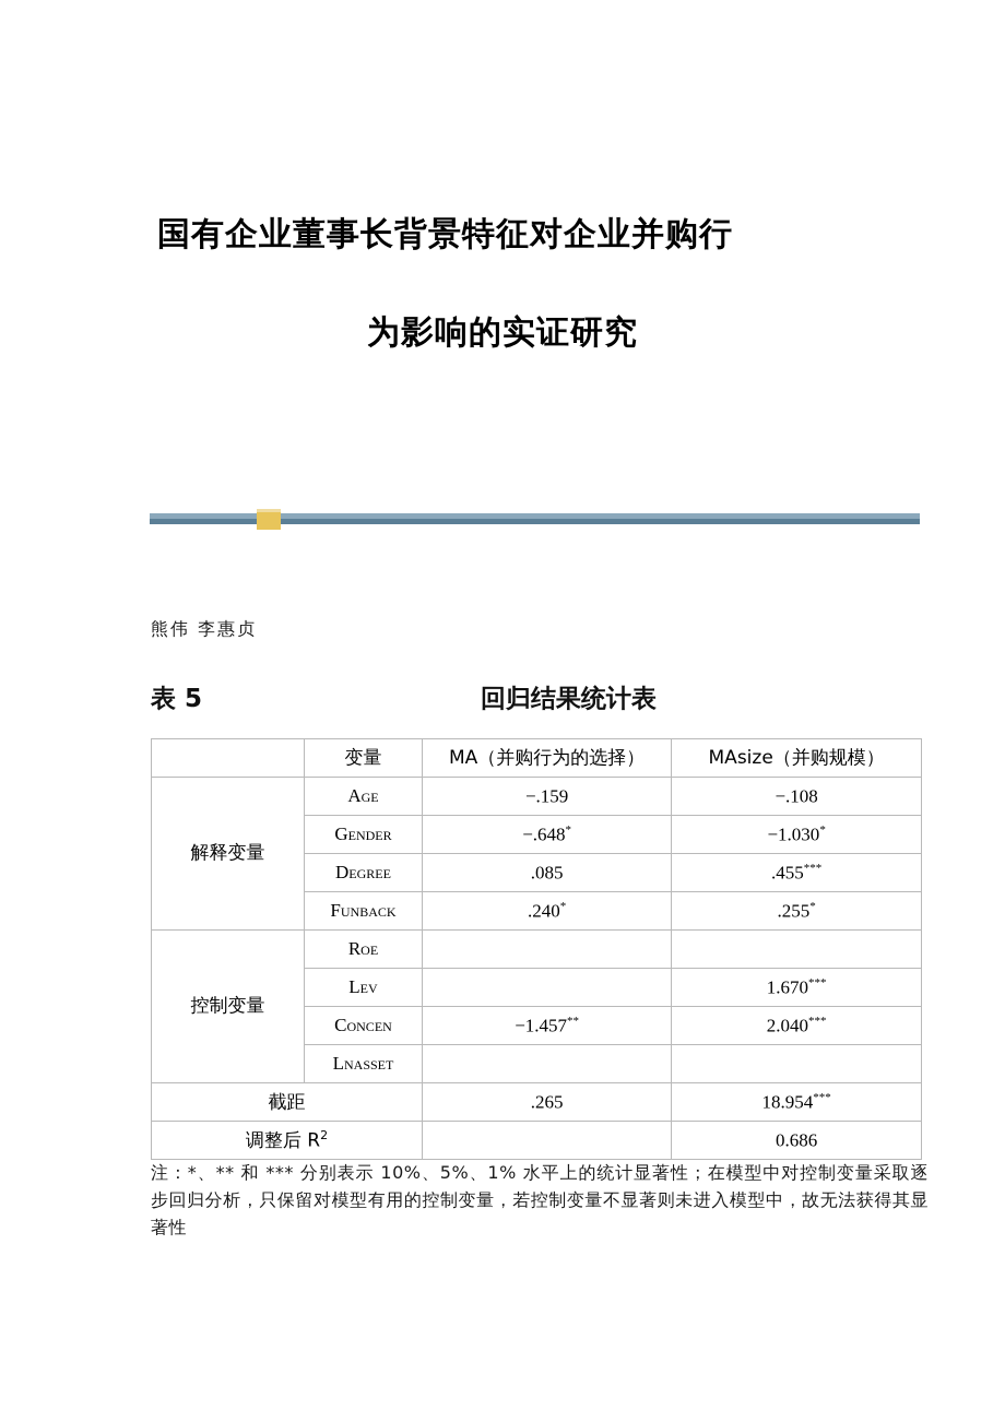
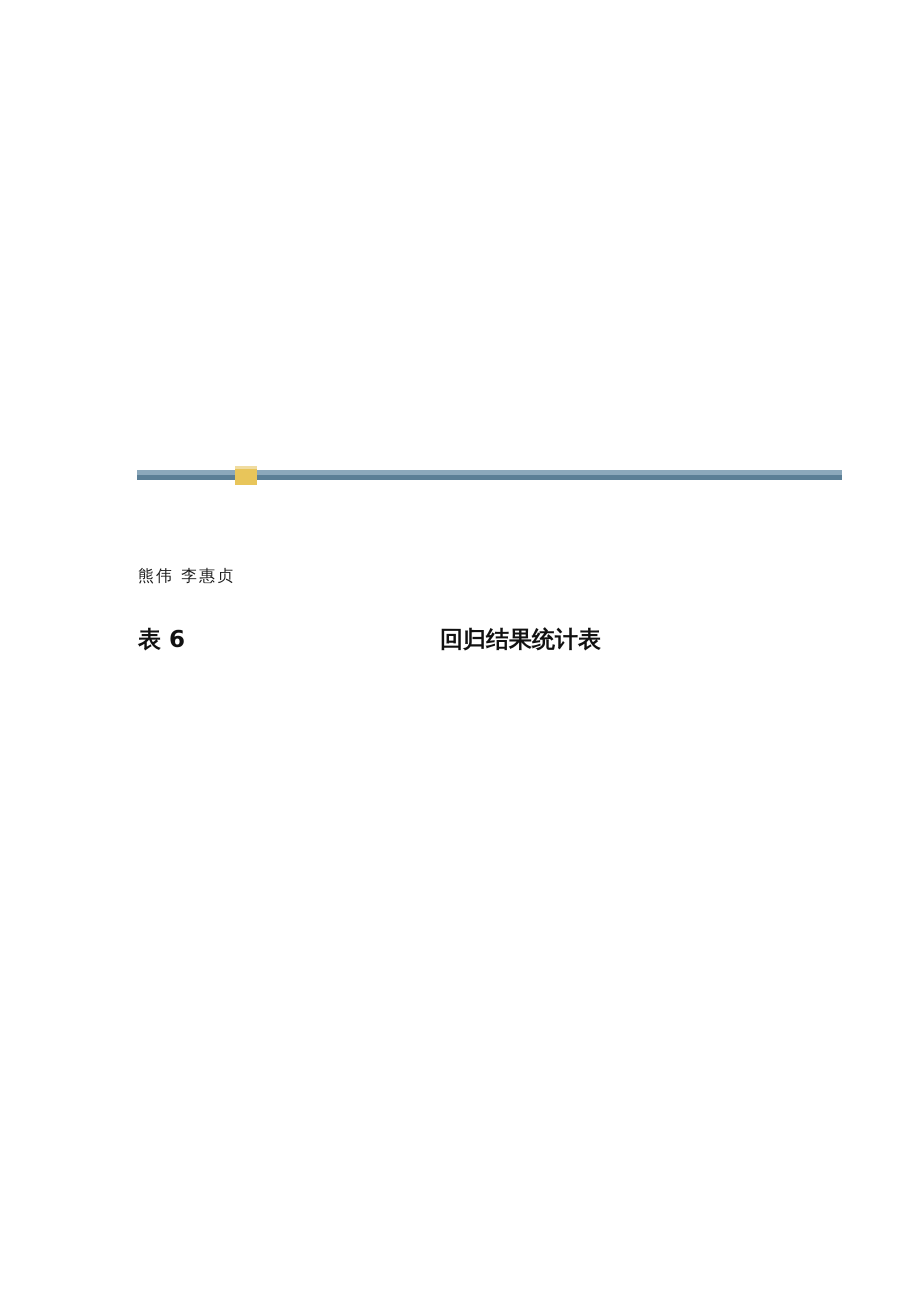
- 国有企业董事长背景特征对企业并购行
- 为影响的实证研究
  熊伟 李惠贞
- 表 5
+ 表 6
  回归结果统计表
- 	变量	MA（并购行为的选择）	MAsize（并购规模）
- 解释变量	Age	−.159	−.108
- Gender	−.648*	−1.030*
- Degree	.085	.455***
- Funback	.240*	.255*
- 控制变量	Roe
- Lev		1.670***
- Concen	−1.457**	2.040***
- Lnasset
- 截距	.265	18.954***
- 调整后 R2		0.686
- 注：*、** 和 *** 分别表示 10%、5%、1% 水平上的统计显著性；在模型中对控制变量采取逐步回归分析，只保留对模型有用的控制变量，若控制变量不显著则未进入模型中，故无法获得其显著性
